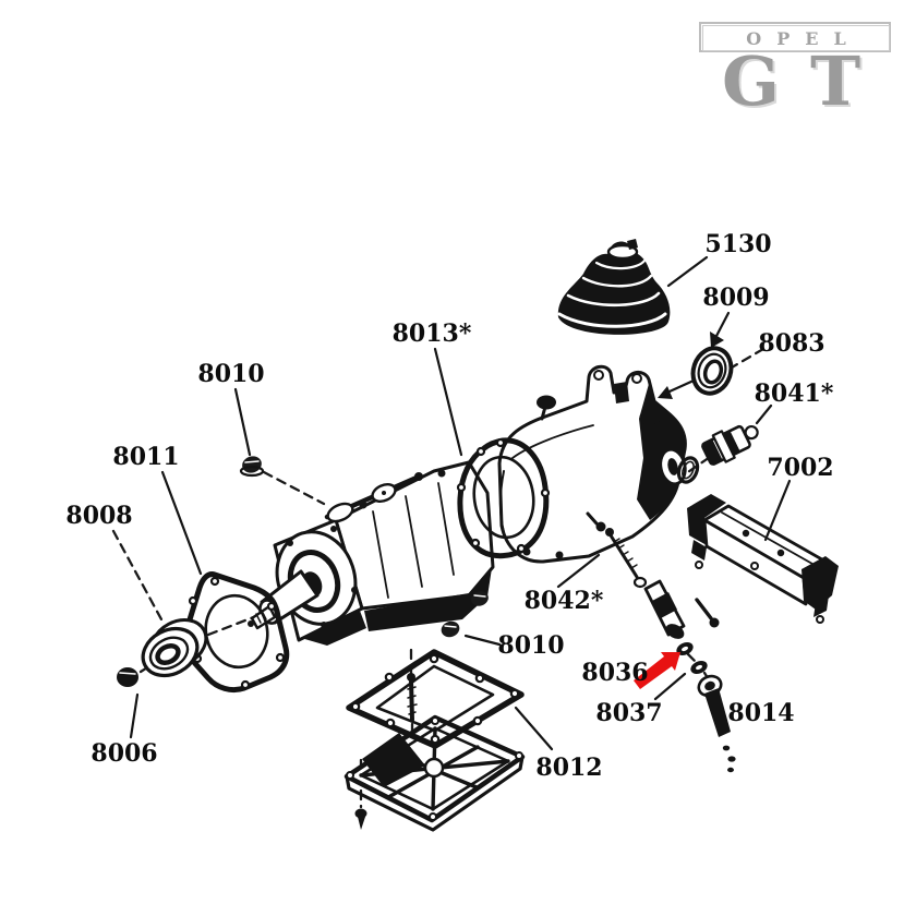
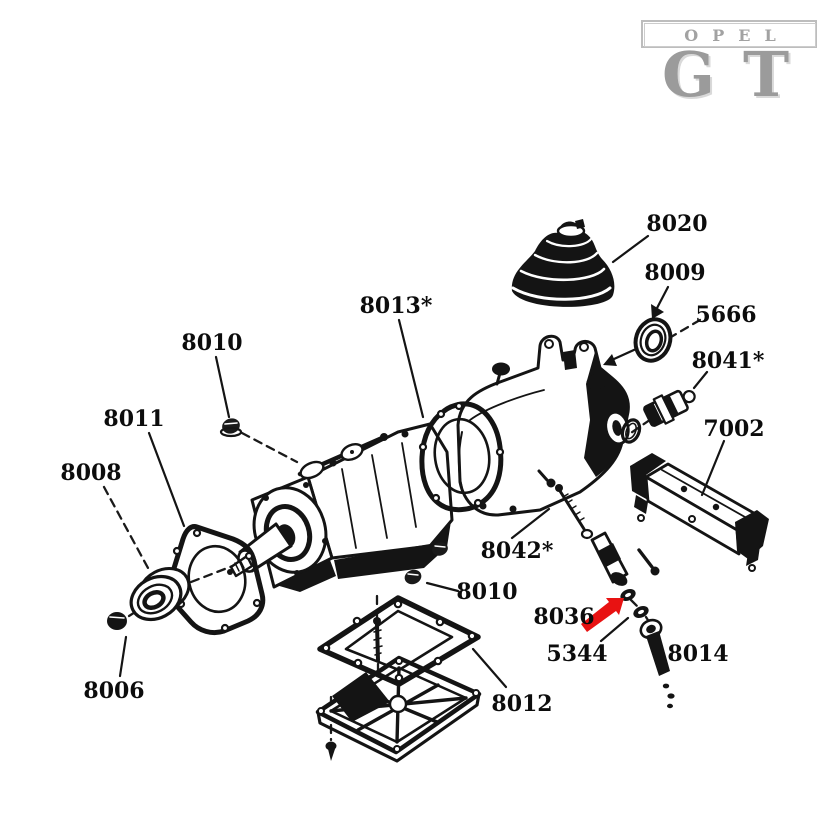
- 5130
+ 8020
  8009
- 8083
+ 5666
  8041*
  7002
  8013*
  8010
  8011
  8008
  8006
  8042*
  8010
  8036
- 8037
+ 5344
  8014
  8012
  OPEL
  GT
